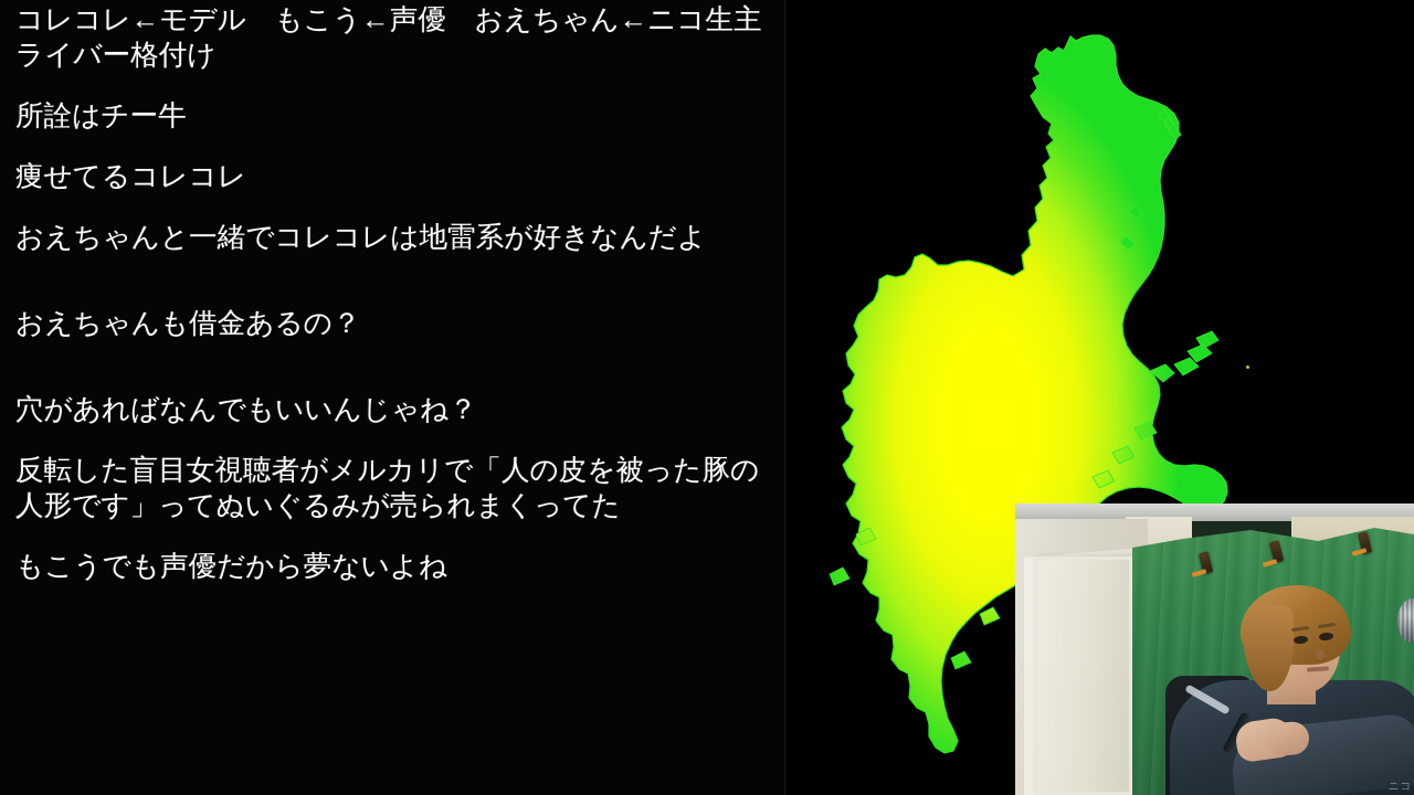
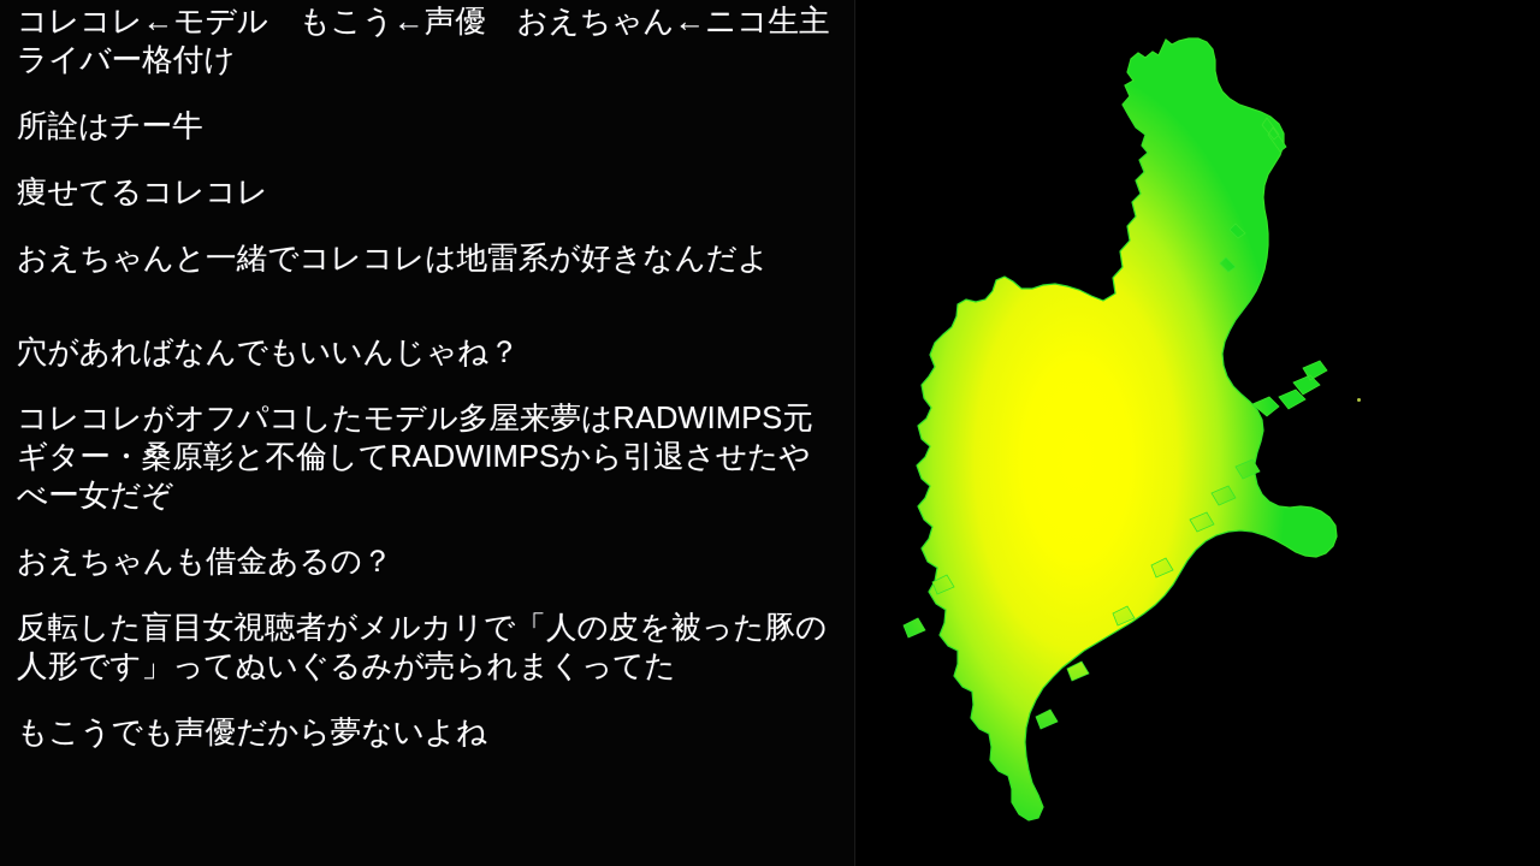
  コレコレ←モデル もこう←声優 おえちゃん←ニコ生主 ライバー格付け
  所詮はチー牛
  痩せてるコレコレ
  おえちゃんと一緒でコレコレは地雷系が好きなんだよ
- おえちゃんも借金あるの？
+ 穴があればなんでもいいんじゃね？
+ コレコレがオフパコしたモデル多屋来夢はRADWIMPS元ギター・桑原彰と不倫してRADWIMPSから引退させたやべー女だぞ
- 穴があればなんでもいいんじゃね？
+ おえちゃんも借金あるの？
  反転した盲目女視聴者がメルカリで「人の皮を被った豚の人形です」ってぬいぐるみが売られまくってた
  もこうでも声優だから夢ないよね
- ニコ
